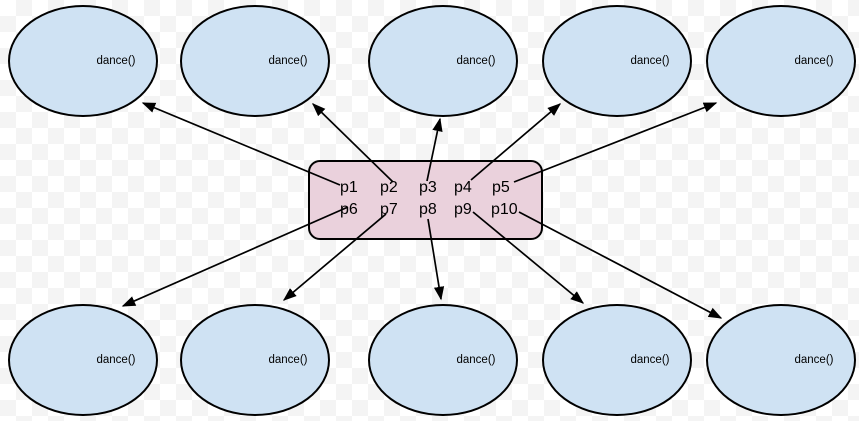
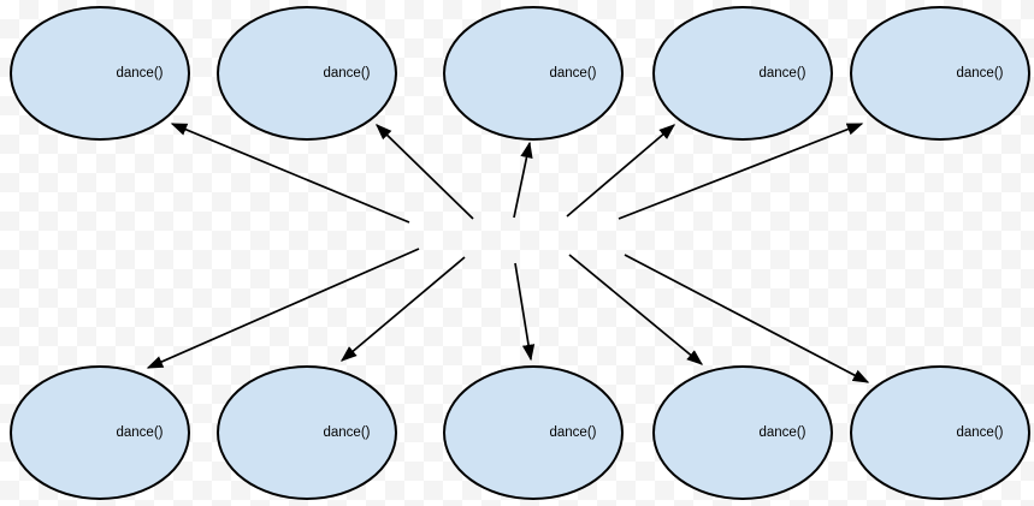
  dance()
  dance()
  dance()
  dance()
  dance()
  dance()
  dance()
  dance()
  dance()
  dance()
- p1
- p2
- p3
- p4
- p5
- p6
- p7
- p8
- p9
- p10
